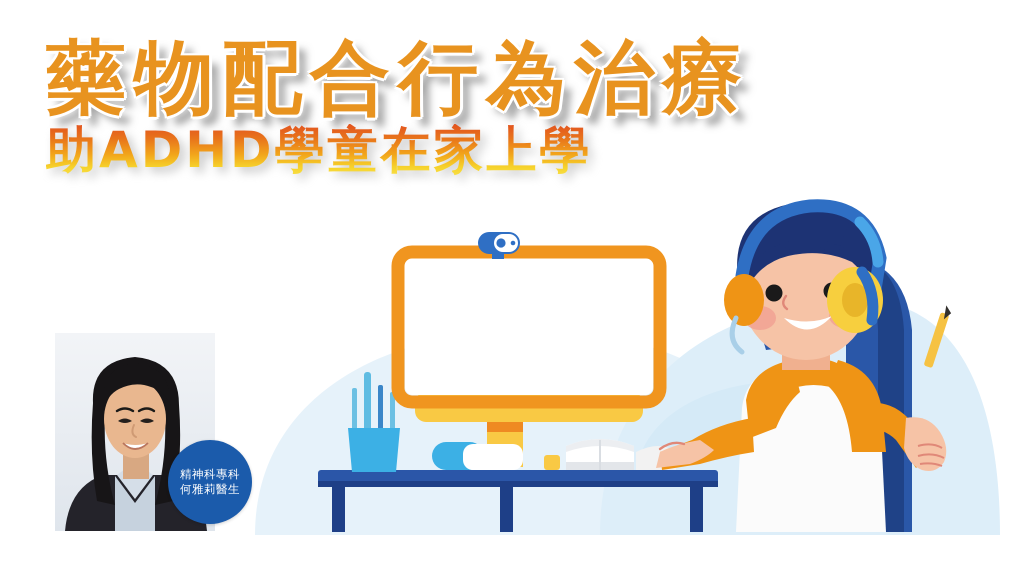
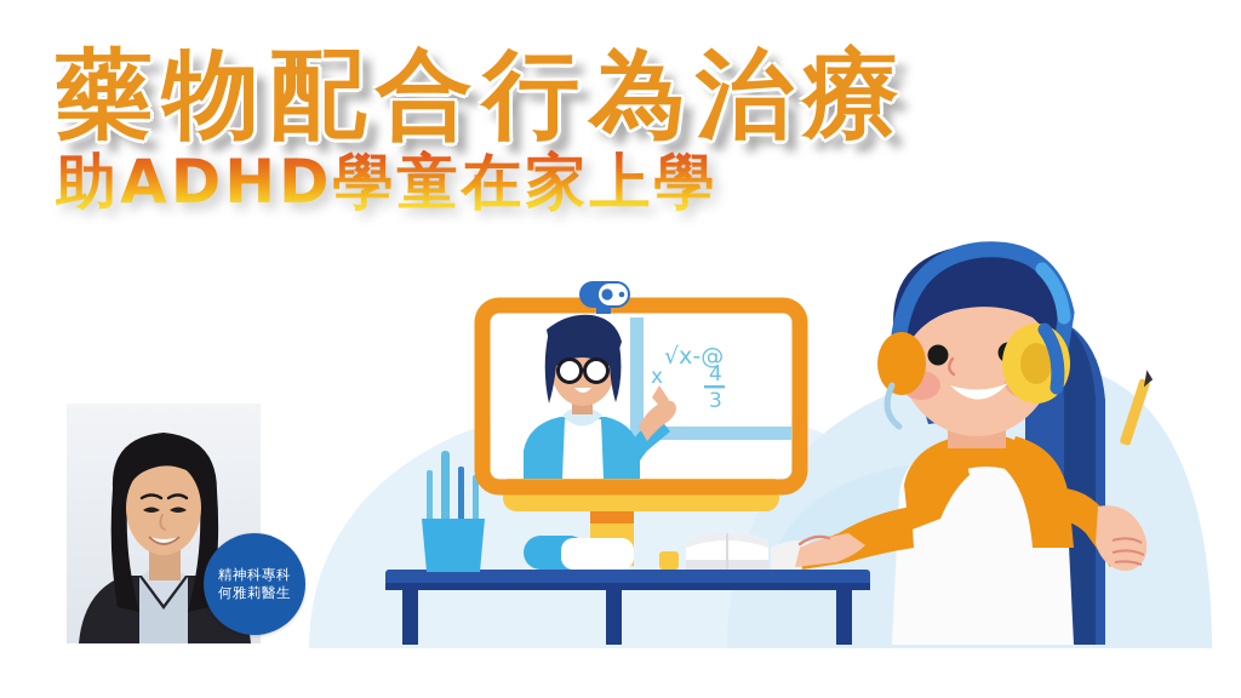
+ √x-@
+ x
+ 4
+ 3
  藥物配合行為治療
  助ADHD學童在家上學
  精神科專科
  何雅莉醫生
